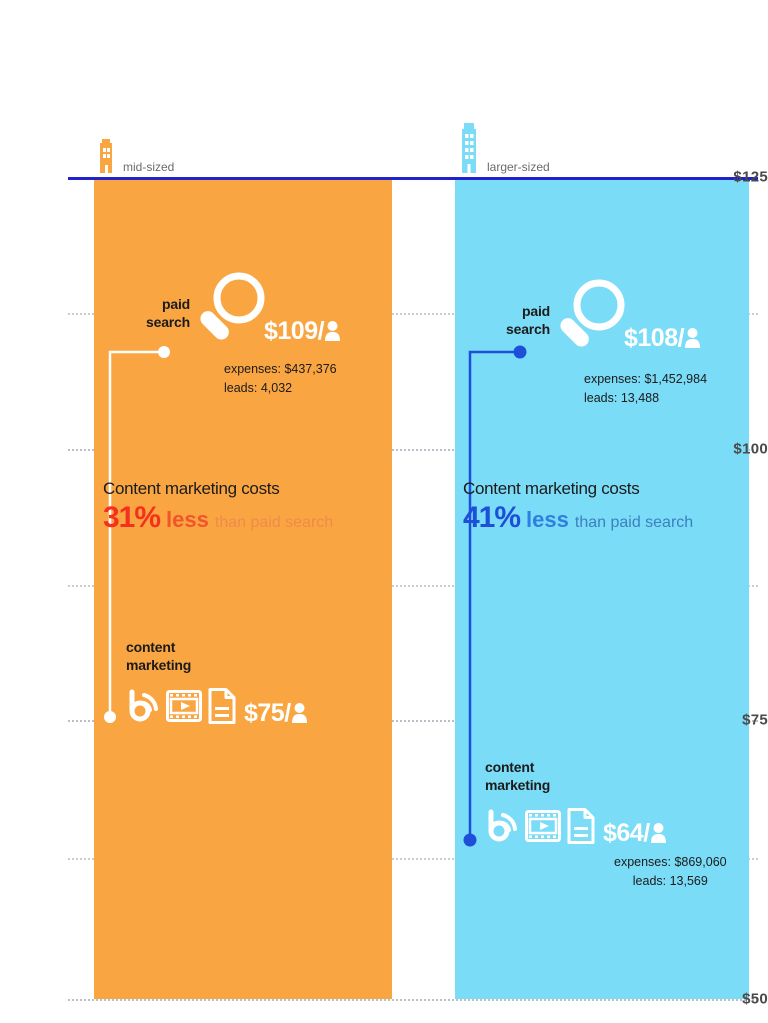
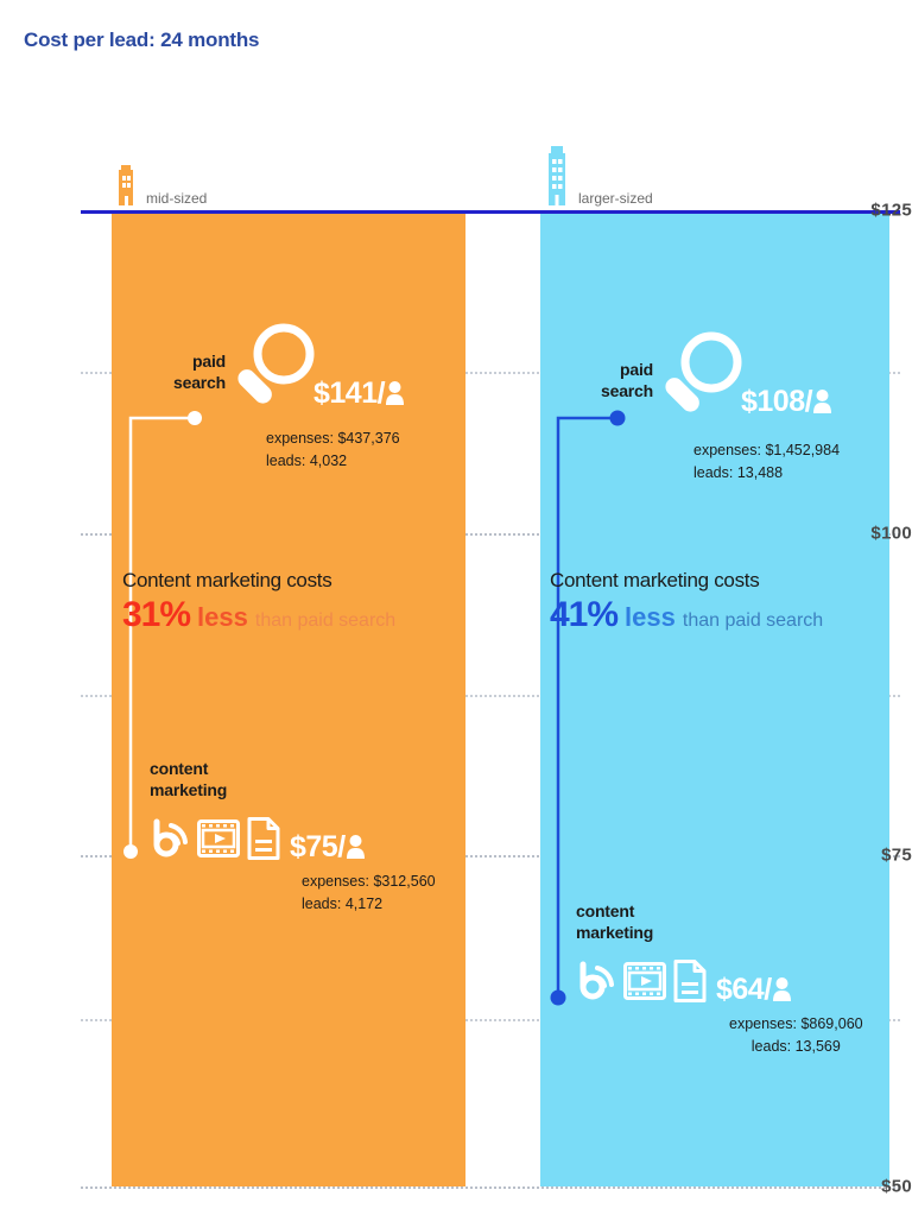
+ Cost per lead: 24 months
  $125
  $100
  $75
  $50
  mid-sized
  larger-sized
  paid
  search
- $109
+ $141
  /
  expenses: $437,376
  leads: 4,032
  Content marketing costs
  31%
  less
  than paid search
  content
  marketing
  $75
  /
+ expenses: $312,560
+ leads: 4,172
  paid
  search
  $108
  /
  expenses: $1,452,984
  leads: 13,488
  Content marketing costs
  41%
  less
  than paid search
  content
  marketing
  $64
  /
  expenses: $869,060
  leads: 13,569
